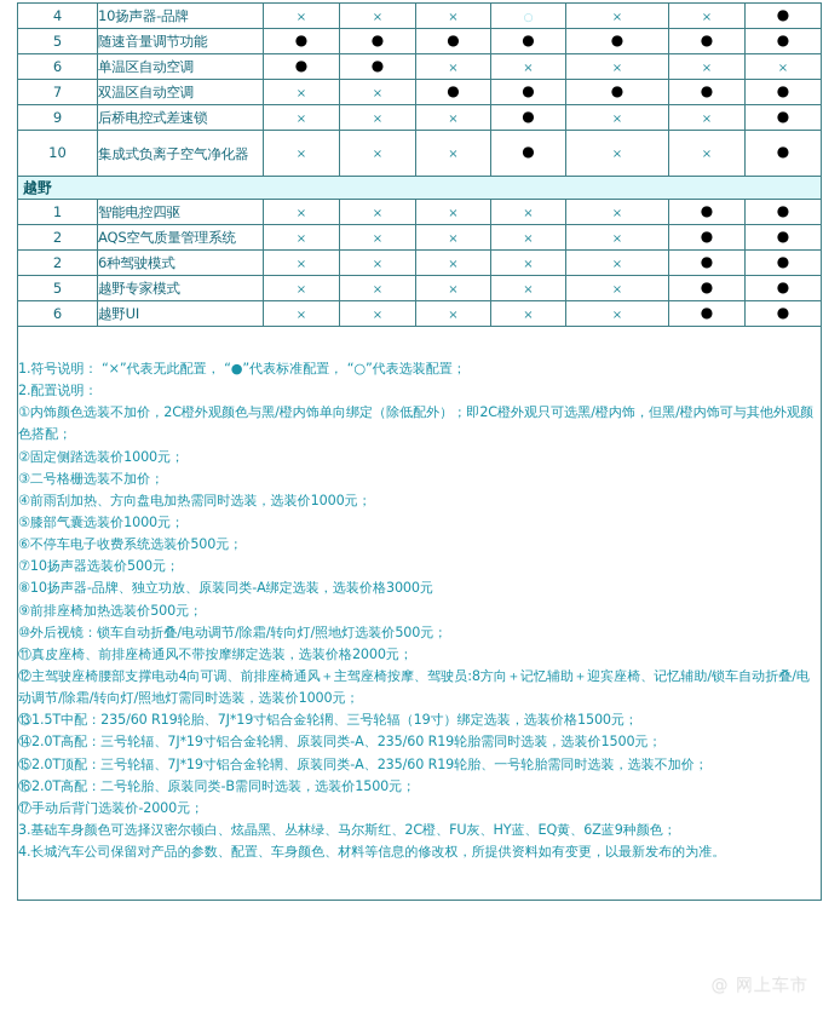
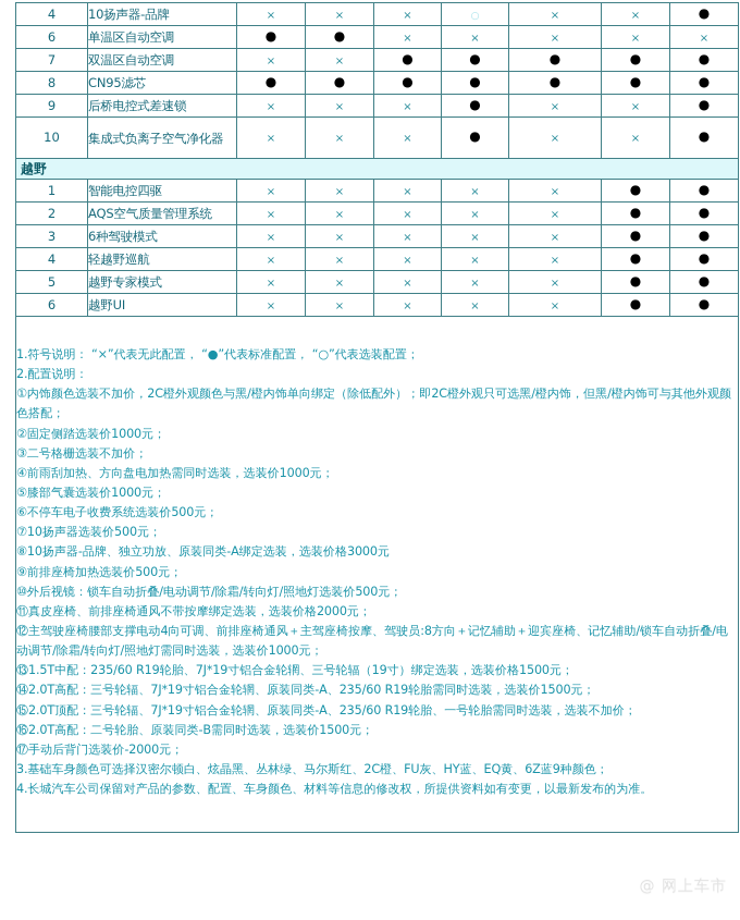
  4	10扬声器-品牌	×	×	×	○	×	×	●
- 5	随速音量调节功能	●	●	●	●	●	●	●
  6	单温区自动空调	●	●	×	×	×	×	×
  7	双温区自动空调	×	×	●	●	●	●	●
+ 8	CN95滤芯	●	●	●	●	●	●	●
  9	后桥电控式差速锁	×	×	×	●	×	×	●
  10	集成式负离子空气净化器	×	×	×	●	×	×	●
  越野
  1	智能电控四驱	×	×	×	×	×	●	●
  2	AQS空气质量管理系统	×	×	×	×	×	●	●
- 2	6种驾驶模式	×	×	×	×	×	●	●
+ 3	6种驾驶模式	×	×	×	×	×	●	●
+ 4	轻越野巡航	×	×	×	×	×	●	●
  5	越野专家模式	×	×	×	×	×	●	●
  6	越野UI	×	×	×	×	×	●	●
  1.符号说明： “×”代表无此配置， “●”代表标准配置， “○”代表选装配置；2.配置说明：①内饰颜色选装不加价，2C橙外观颜色与黑/橙内饰单向绑定（除低配外）；即2C橙外观只可选黑/橙内饰，但黑/橙内饰可与其他外观颜色搭配；②固定侧踏选装价1000元；③二号格栅选装不加价；④前雨刮加热、方向盘电加热需同时选装，选装价1000元；⑤膝部气囊选装价1000元；⑥不停车电子收费系统选装价500元；⑦10扬声器选装价500元；⑧10扬声器-品牌、独立功放、原装同类-A绑定选装，选装价格3000元⑨前排座椅加热选装价500元；⑩外后视镜：锁车自动折叠/电动调节/除霜/转向灯/照地灯选装价500元；⑪真皮座椅、前排座椅通风不带按摩绑定选装，选装价格2000元；⑫主驾驶座椅腰部支撑电动4向可调、前排座椅通风＋主驾座椅按摩、驾驶员:8方向＋记忆辅助＋迎宾座椅、记忆辅助/锁车自动折叠/电动调节/除霜/转向灯/照地灯需同时选装，选装价1000元；⑬1.5T中配：235/60 R19轮胎、7J*19寸铝合金轮辋、三号轮辐（19寸）绑定选装，选装价格1500元；⑭2.0T高配：三号轮辐、7J*19寸铝合金轮辋、原装同类-A、235/60 R19轮胎需同时选装，选装价1500元；⑮2.0T顶配：三号轮辐、7J*19寸铝合金轮辋、原装同类-A、235/60 R19轮胎、一号轮胎需同时选装，选装不加价；⑯2.0T高配：二号轮胎、原装同类-B需同时选装，选装价1500元；⑰手动后背门选装价-2000元；3.基础车身颜色可选择汉密尔顿白、炫晶黑、丛林绿、马尔斯红、2C橙、FU灰、HY蓝、EQ黄、6Z蓝9种颜色；4.长城汽车公司保留对产品的参数、配置、车身颜色、材料等信息的修改权，所提供资料如有变更，以最新发布的为准。
  @ 网上车市
